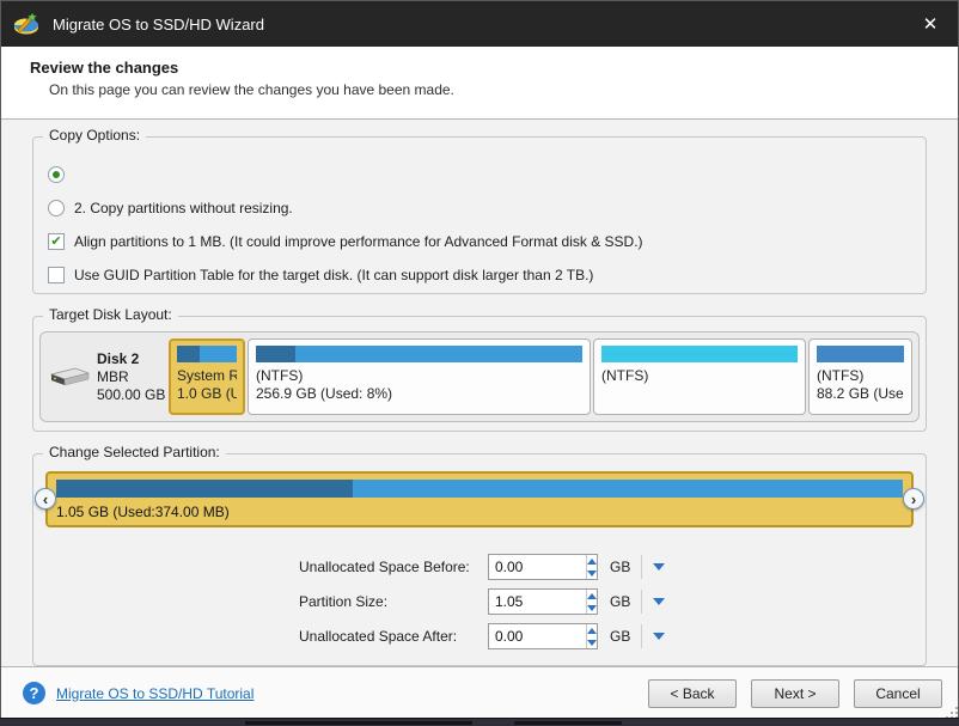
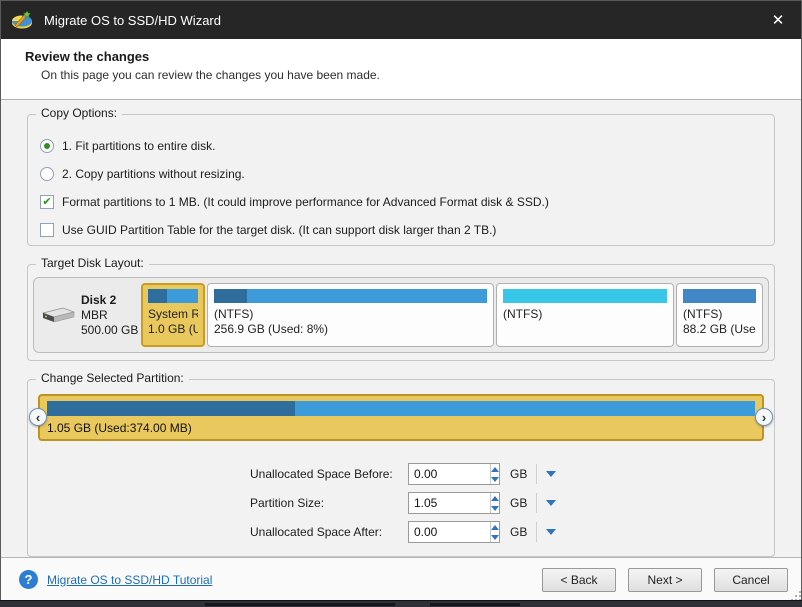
  Migrate OS to SSD/HD Wizard
  ✕
  Review the changes
  On this page you can review the changes you have been made.
  Copy Options:
+ 1. Fit partitions to entire disk.
  2. Copy partitions without resizing.
  ✔
- Align partitions to 1 MB. (It could improve performance for Advanced Format disk & SSD.)
+ Format partitions to 1 MB. (It could improve performance for Advanced Format disk & SSD.)
  Use GUID Partition Table for the target disk. (It can support disk larger than 2 TB.)
  Target Disk Layout:
  Disk 2
  MBR
  500.00 GB
  System R
  1.0 GB (U
  (NTFS)
  256.9 GB (Used: 8%)
  (NTFS)
  (NTFS)
  88.2 GB (Use
  Change Selected Partition:
  ‹
  ›
  1.05 GB (Used:374.00 MB)
  Unallocated Space Before:
  0.00
  GB
  Partition Size:
  1.05
  GB
  Unallocated Space After:
  0.00
  GB
  ?
  Migrate OS to SSD/HD Tutorial
  < Back
  Next >
  Cancel
